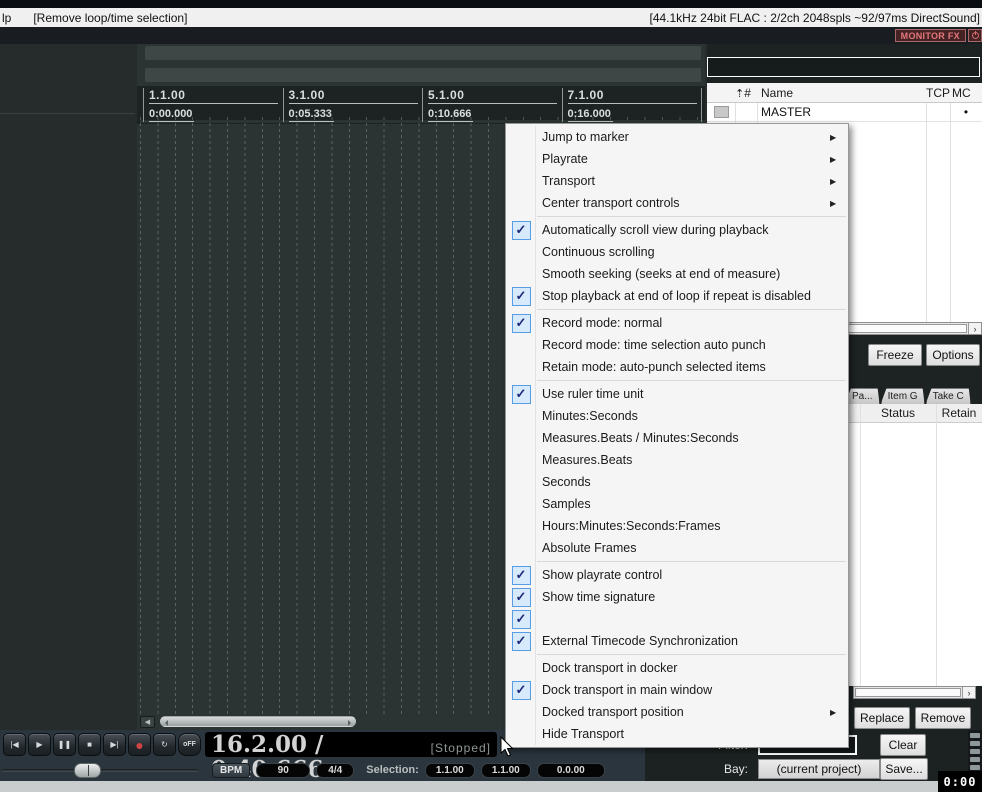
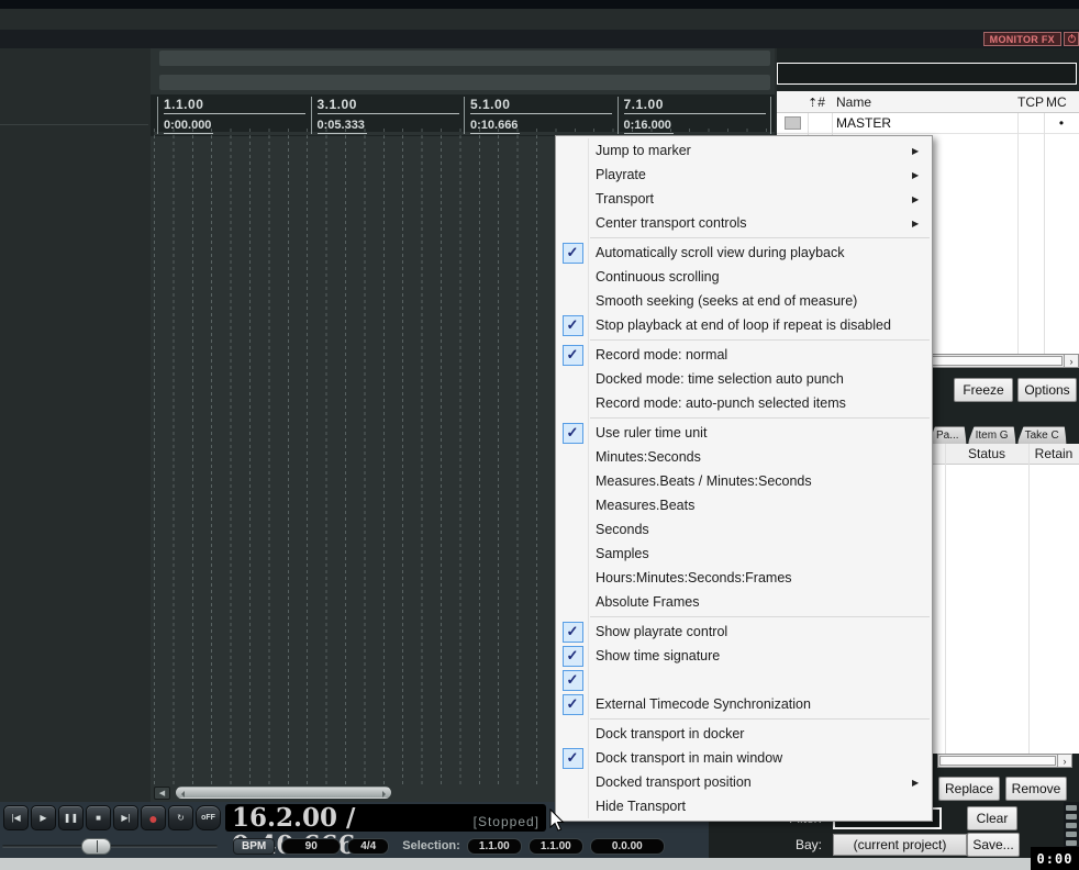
- lp
- [Remove loop/time selection]
- [44.1kHz 24bit FLAC : 2/2ch 2048spls ~92/97ms DirectSound]
  MONITOR FX
  1.1.00
  0:00.000
  3.1.00
  0:05.333
  5.1.00
  0:10.666
  7.1.00
  0:16.000
  ⇡#
  Name
  TCP
  MC
  MASTER
  •
  ›
  Freeze
  Options
  Pa...
  Item G
  Take C
  Status
  Retain
  ›
  Replace
  Remove
  |◀
  ▶
  ❚❚
  ■
  ▶|
  ●
  ↻
  [Stopped]
  BPM
  90
  4/4
  Selection:
  1.1.00
  1.1.00
  0.0.00
  Clear
  Bay:
  (current project)
  Save...
  0:00
  Jump to marker
  ▶
  Playrate
  ▶
  Transport
  ▶
  Center transport controls
  ▶
  ✓
  Automatically scroll view during playback
  Continuous scrolling
  Smooth seeking (seeks at end of measure)
  ✓
  Stop playback at end of loop if repeat is disabled
  ✓
  Record mode: normal
- Record mode: time selection auto punch
+ Docked mode: time selection auto punch
- Retain mode: auto-punch selected items
+ Record mode: auto-punch selected items
  ✓
  Use ruler time unit
  Minutes:Seconds
  Measures.Beats / Minutes:Seconds
  Measures.Beats
  Seconds
  Samples
  Hours:Minutes:Seconds:Frames
  Absolute Frames
  ✓
  Show playrate control
  ✓
  Show time signature
  ✓
  ✓
  External Timecode Synchronization
  Dock transport in docker
  ✓
  Dock transport in main window
  Docked transport position
  ▶
  Hide Transport
